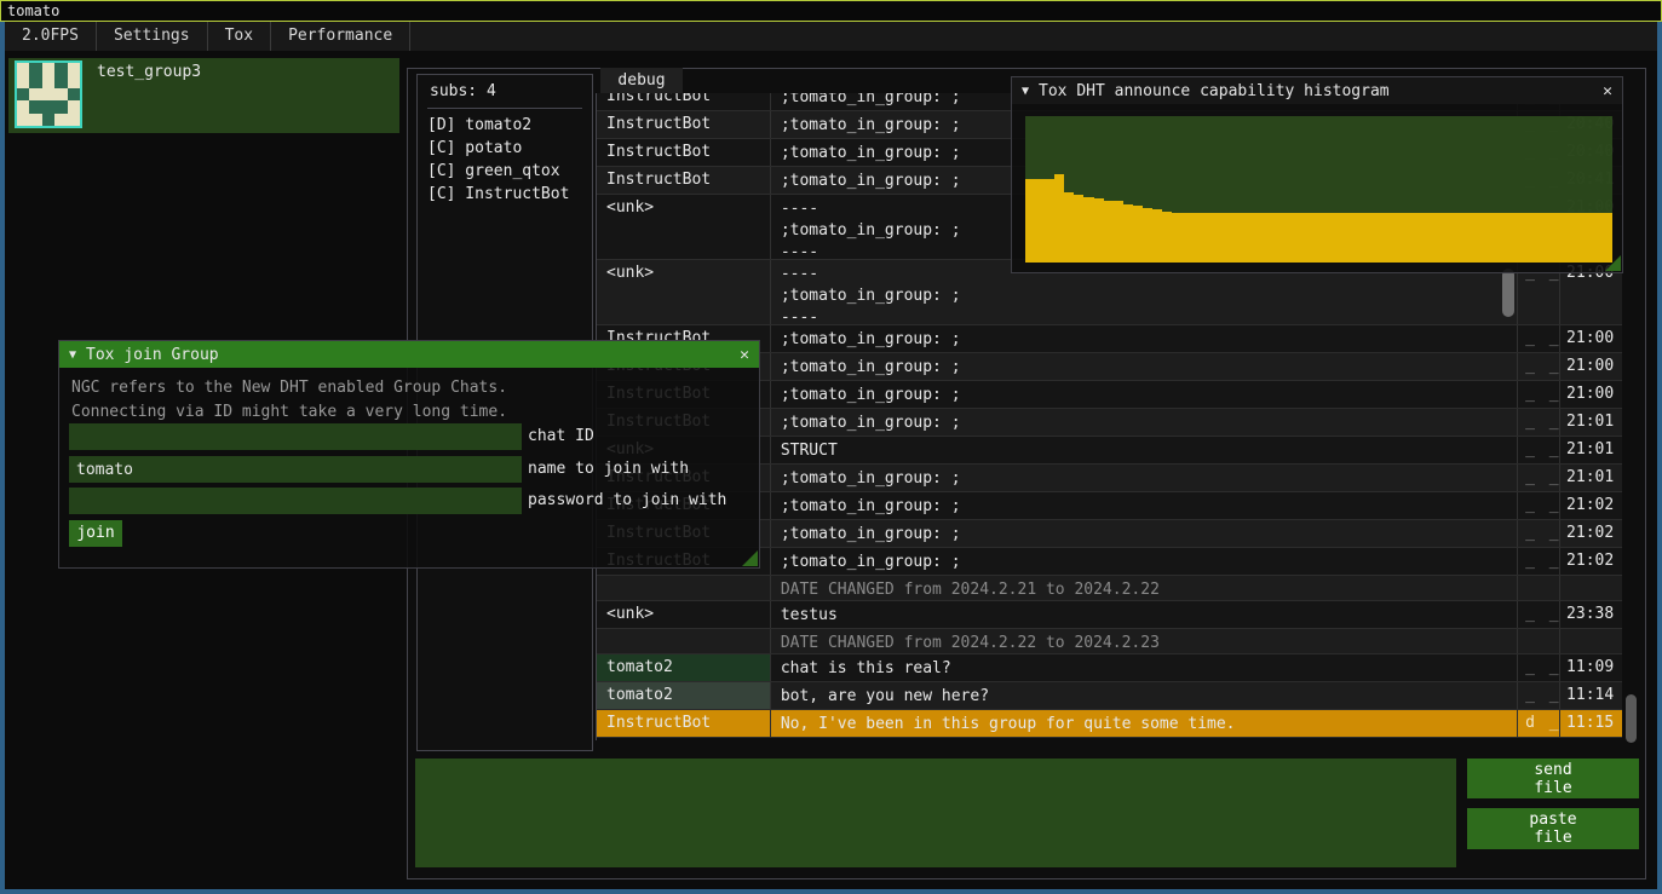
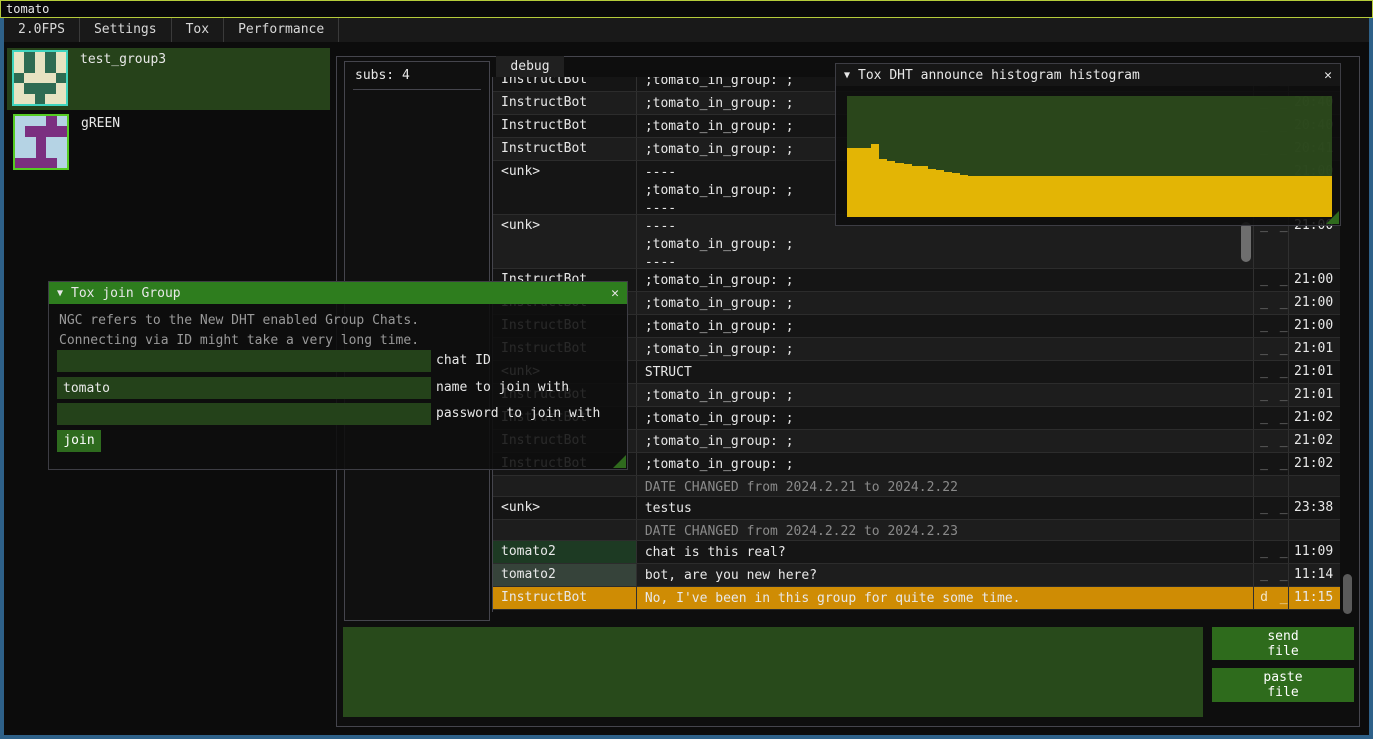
  tomato
  2.0FPS
  Settings
  Tox
  Performance
  test_group3
+ gREEN
  subs: 4
- [D] tomato2
- [C] potato
- [C] green_qtox
- [C] InstructBot
  debug
  InstructBot
  ;tomato_in_group: ;
  InstructBot
  ;tomato_in_group: ;
  InstructBot
  ;tomato_in_group: ;
  InstructBot
  ;tomato_in_group: ;
  <unk>
  ----
  ;tomato_in_group: ;
  ----
  <unk>
  ----
  ;tomato_in_group: ;
  ----
  _ _
  21:00
  InstructBot
  ;tomato_in_group: ;
  _ _
  21:00
  ;tomato_in_group: ;
  _ _
  21:00
  InstructBot
  ;tomato_in_group: ;
  _ _
  21:00
  InstructBot
  ;tomato_in_group: ;
  _ _
  21:01
  <unk>
  STRUCT
  _ _
  21:01
  InstructBot
  ;tomato_in_group: ;
  _ _
  21:01
  InstructBot
  ;tomato_in_group: ;
  _ _
  21:02
  InstructBot
  ;tomato_in_group: ;
  _ _
  21:02
  InstructBot
  ;tomato_in_group: ;
  _ _
  21:02
  DATE CHANGED from 2024.2.21 to 2024.2.22
  <unk>
  testus
  _ _
  23:38
  DATE CHANGED from 2024.2.22 to 2024.2.23
  tomato2
  chat is this real?
  _ _
  11:09
  tomato2
  bot, are you new here?
  _ _
  11:14
  InstructBot
  No, I've been in this group for quite some time.
  d _
  11:15
  send
  file
  paste
  file
  ▼
  Tox join Group
  ✕
  NGC refers to the New DHT enabled Group Chats.
  Connecting via ID might take a very long time.
  chat ID
  tomato
  name to join with
  password to join with
  join
  ▼
- Tox DHT announce capability histogram
+ Tox DHT announce histogram histogram
  ✕
